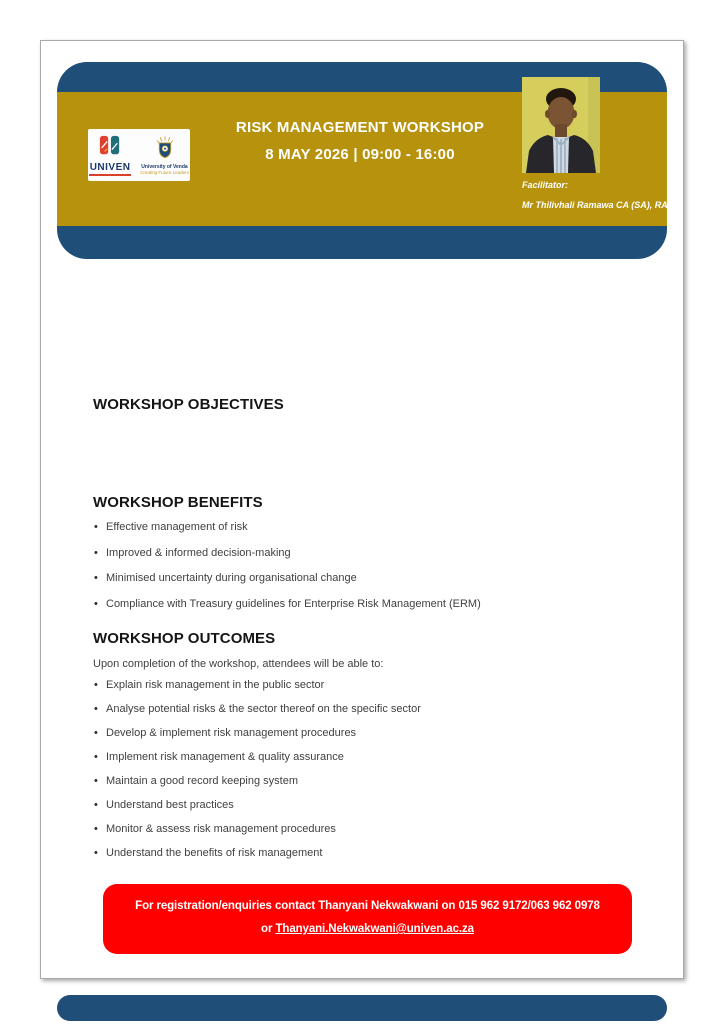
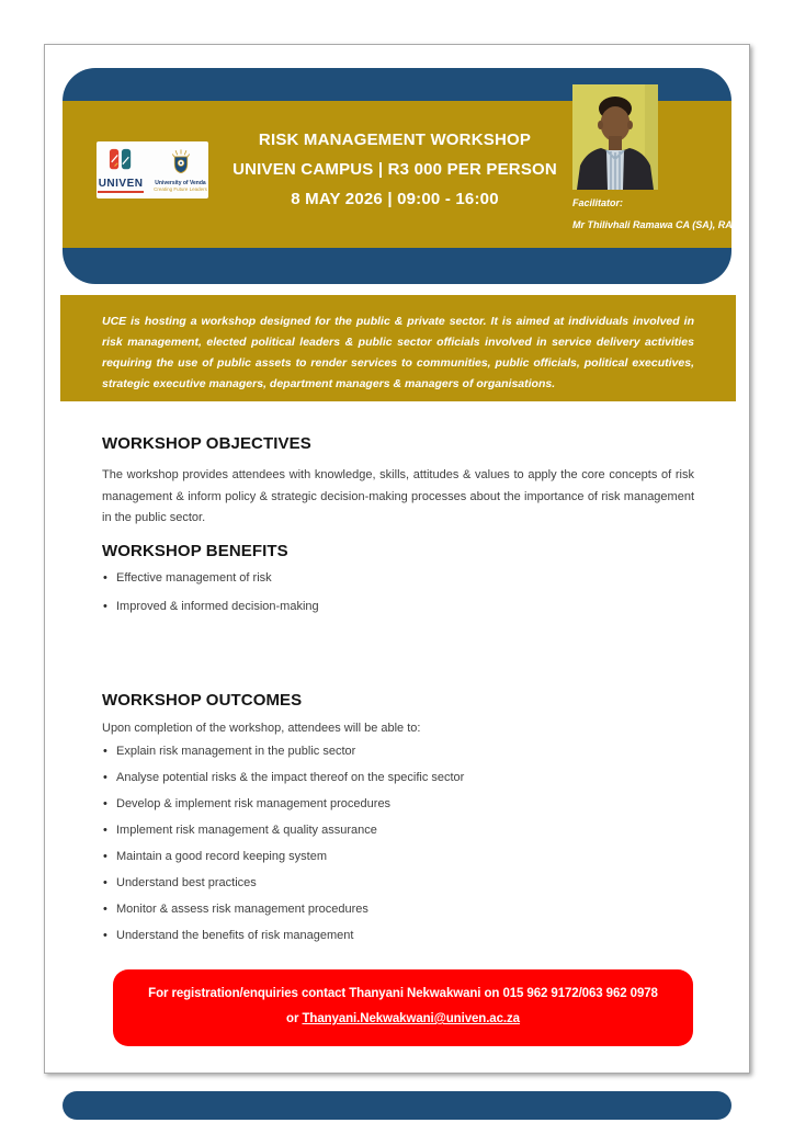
  UNIVEN
  RISK MANAGEMENT WORKSHOP
+ UNIVEN CAMPUS | R3 000 PER PERSON
  8 MAY 2026 | 09:00 - 16:00
  Facilitator:
  Mr Thilivhali Ramawa CA (SA), RA
+ UCE is hosting a workshop designed for the public & private sector. It is aimed at individuals involved in risk management, elected political leaders & public sector officials involved in service delivery activities requiring the use of public assets to render services to communities, public officials, political executives, strategic executive managers, department managers & managers of organisations.
  WORKSHOP OBJECTIVES
+ The workshop provides attendees with knowledge, skills, attitudes & values to apply the core concepts of risk management & inform policy & strategic decision-making processes about the importance of risk management in the public sector.
  WORKSHOP BENEFITS
  Effective management of risk
  Improved & informed decision-making
- Minimised uncertainty during organisational change
- Compliance with Treasury guidelines for Enterprise Risk Management (ERM)
  WORKSHOP OUTCOMES
  Upon completion of the workshop, attendees will be able to:
  Explain risk management in the public sector
- Analyse potential risks & the sector thereof on the specific sector
+ Analyse potential risks & the impact thereof on the specific sector
  Develop & implement risk management procedures
  Implement risk management & quality assurance
  Maintain a good record keeping system
  Understand best practices
  Monitor & assess risk management procedures
  Understand the benefits of risk management
  For registration/enquiries contact Thanyani Nekwakwani on 015 962 9172/063 962 0978
  or Thanyani.Nekwakwani@univen.ac.za
